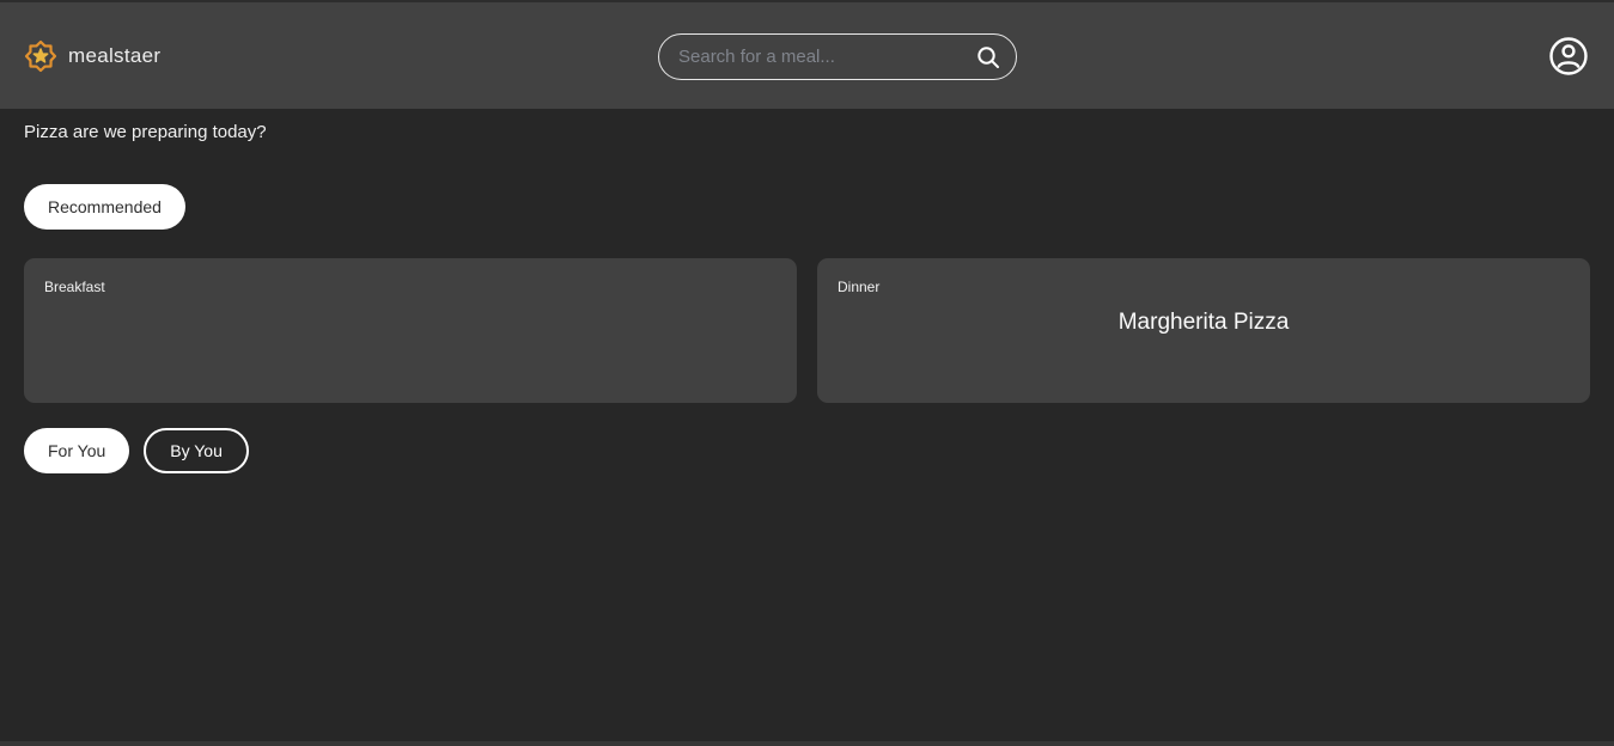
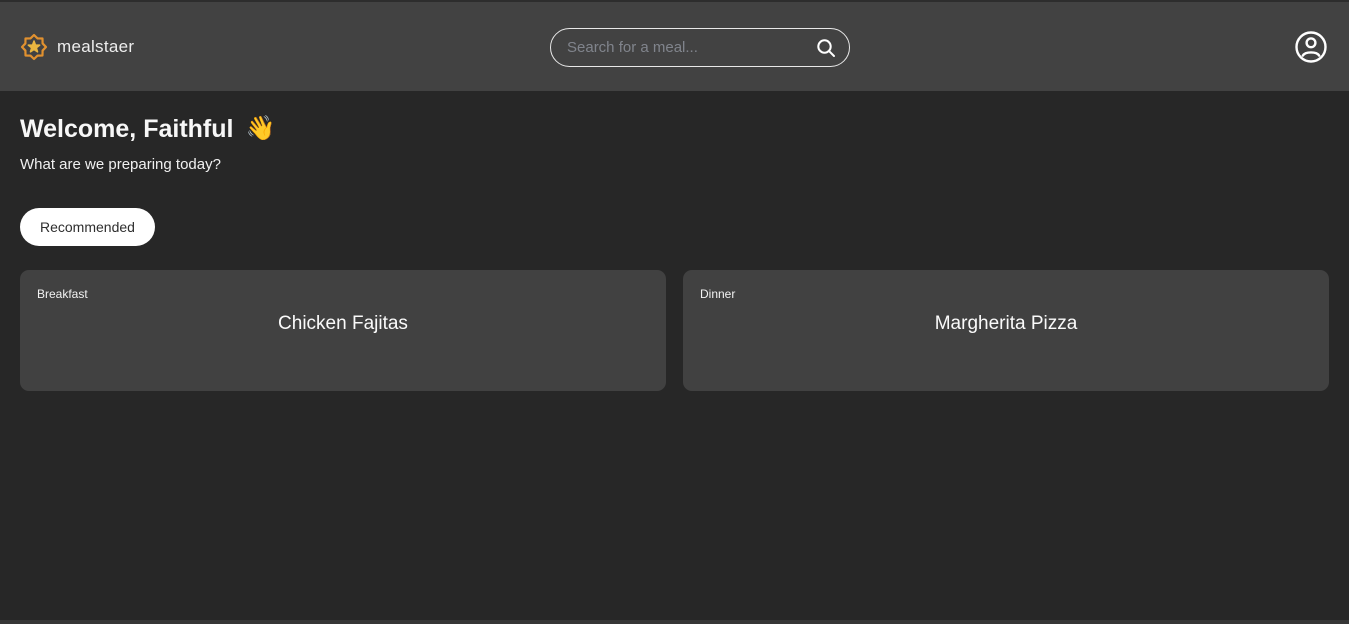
  mealstaer
  Search for a meal...
+ Welcome, Faithful
+ 👋
- Pizza are we preparing today?
+ What are we preparing today?
  Recommended
  Breakfast
+ Chicken Fajitas
  Dinner
  Margherita Pizza
- For You
- By You
